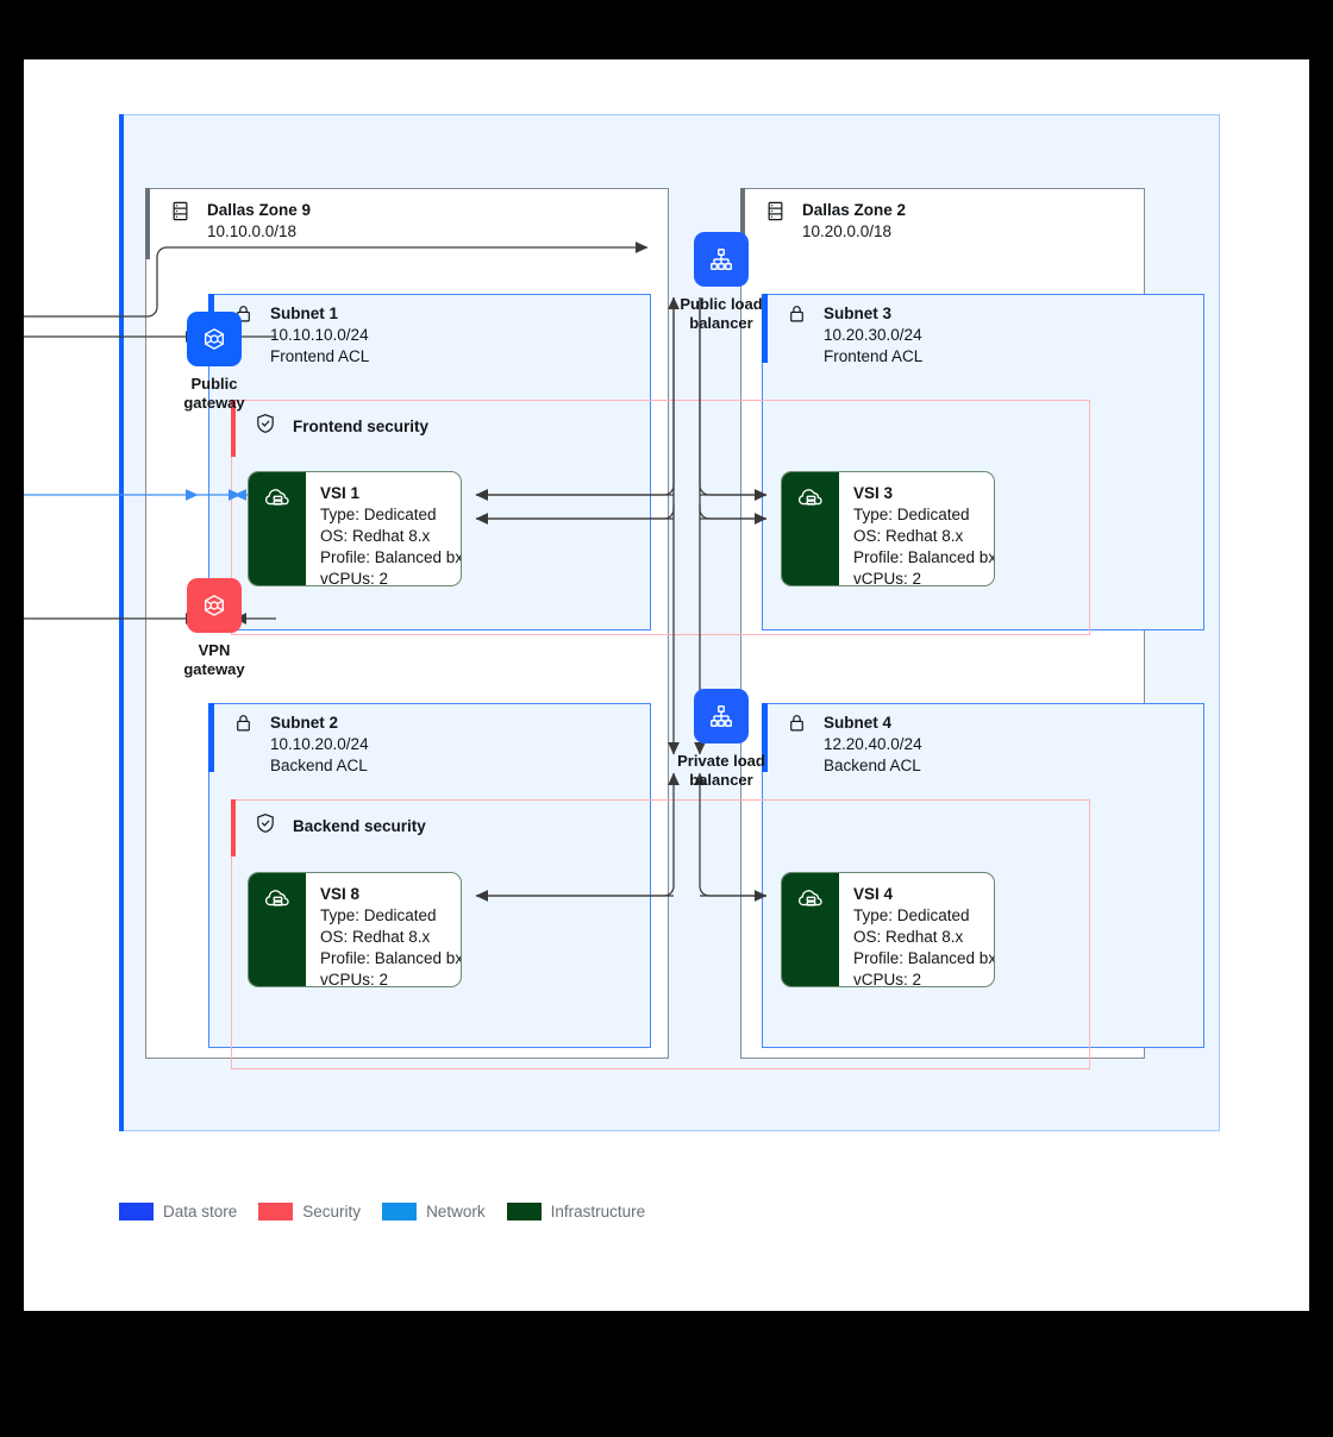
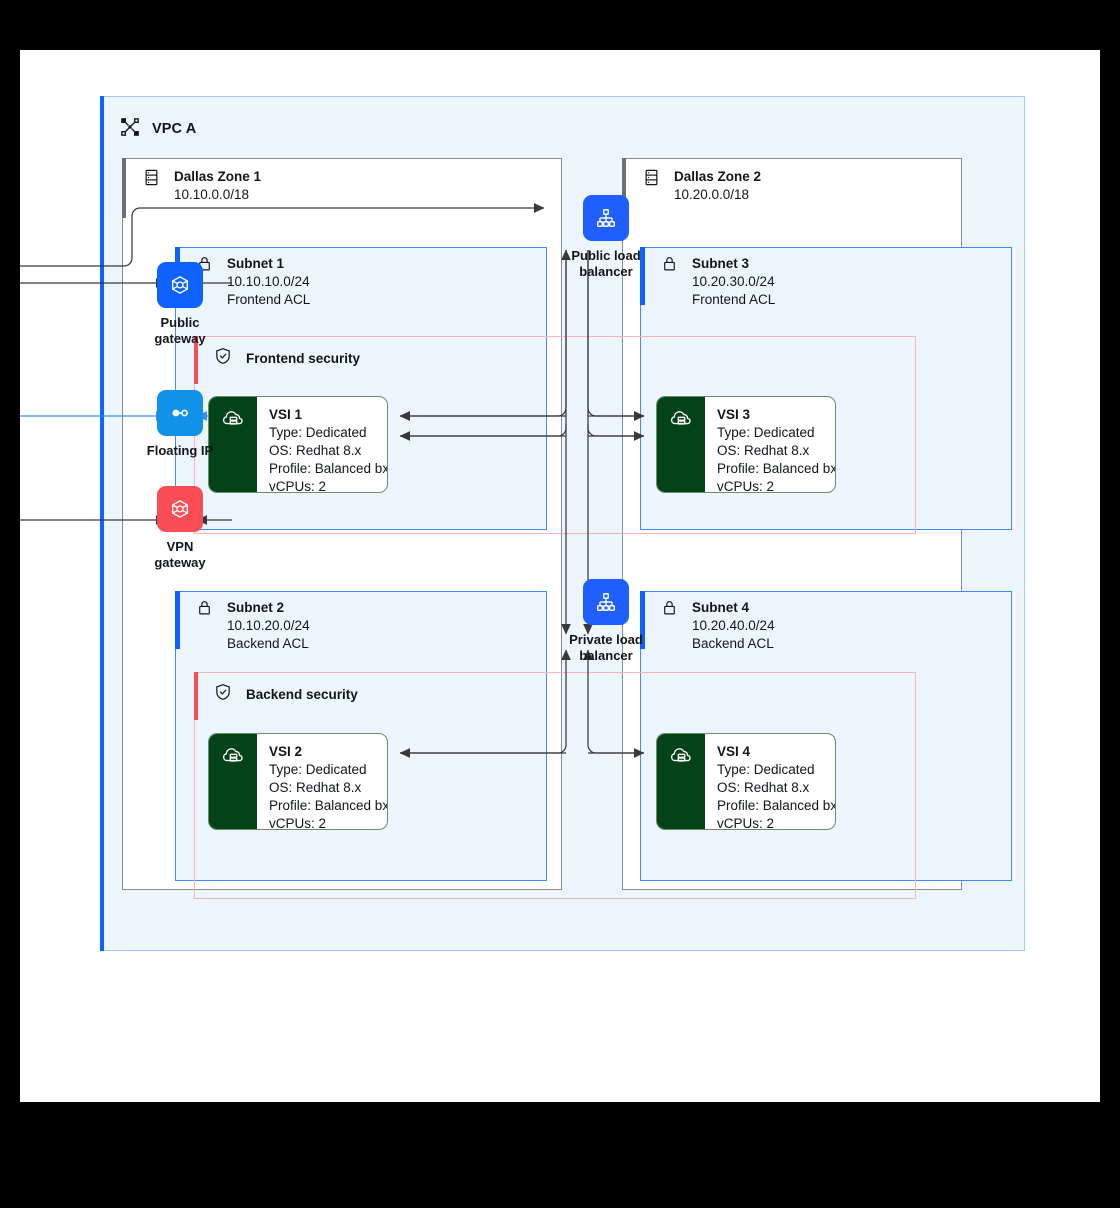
+ VPC A
- Dallas Zone 9
+ Dallas Zone 1
  10.10.0.0/18
  Dallas Zone 2
  10.20.0.0/18
  Subnet 1
  10.10.10.0/24
  Frontend ACL
  Subnet 2
  10.10.20.0/24
  Backend ACL
  Subnet 3
  10.20.30.0/24
  Frontend ACL
  Subnet 4
- 12.20.40.0/24
+ 10.20.40.0/24
  Backend ACL
  Frontend security
  Backend security
  VSI 1
  Type: Dedicated
  OS: Redhat 8.x
  Profile: Balanced bx
  vCPUs: 2
- VSI 8
+ VSI 2
  Type: Dedicated
  OS: Redhat 8.x
  Profile: Balanced bx
  vCPUs: 2
  VSI 3
  Type: Dedicated
  OS: Redhat 8.x
  Profile: Balanced bx
  vCPUs: 2
  VSI 4
  Type: Dedicated
  OS: Redhat 8.x
  Profile: Balanced bx
  vCPUs: 2
  Public
  gateway
+ Floating IP
  VPN
  gateway
  Public load
  balancer
  Private load
  balancer
- Data store
- Security
- Network
- Infrastructure
